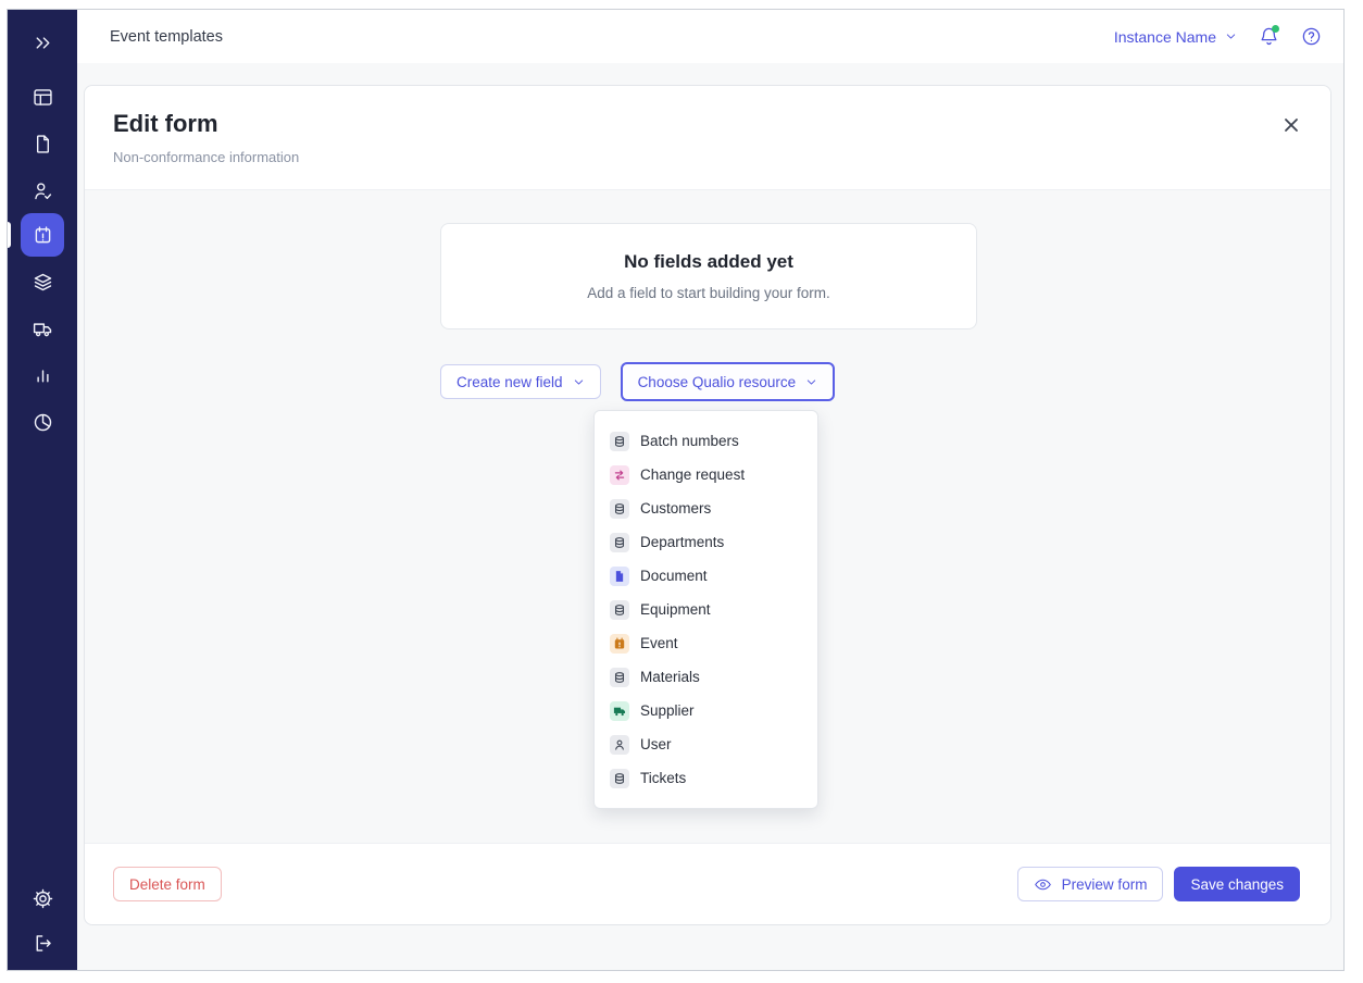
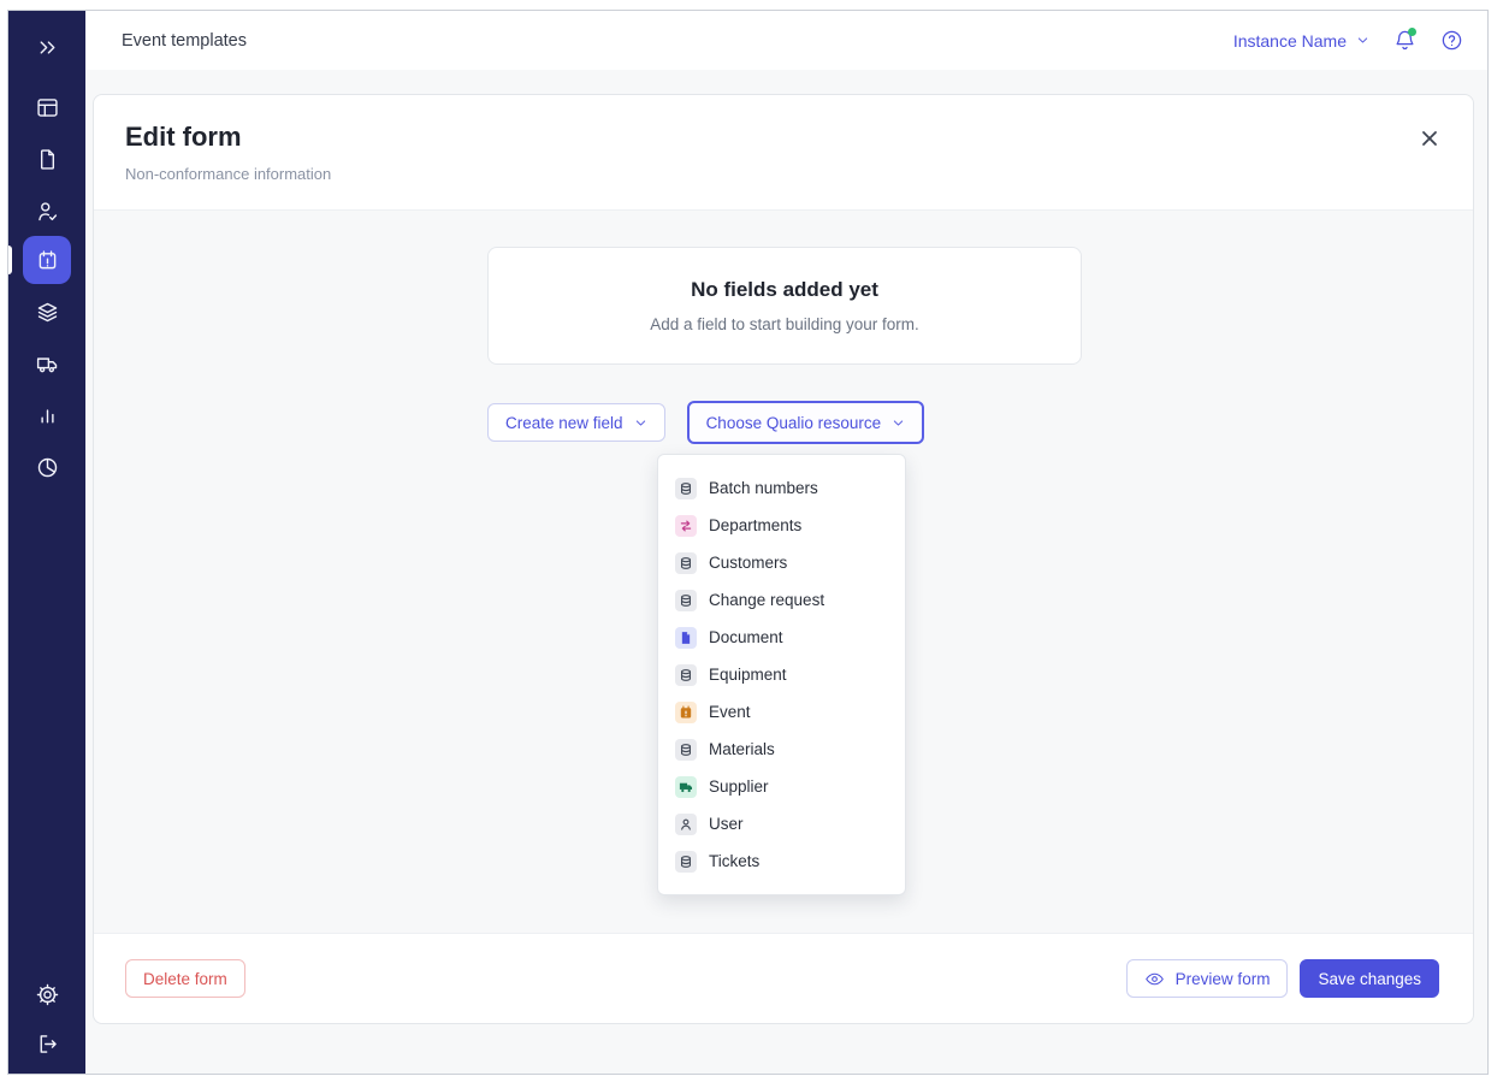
  Event templates
  Instance Name
  Edit form
  Non-conformance information
  No fields added yet
  Add a field to start building your form.
  Create new field
  Choose Qualio resource
  Batch numbers
- Change request
+ Departments
  Customers
- Departments
+ Change request
  Document
  Equipment
  Event
  Materials
  Supplier
  User
  Tickets
  Delete form
  Preview form
  Save changes
